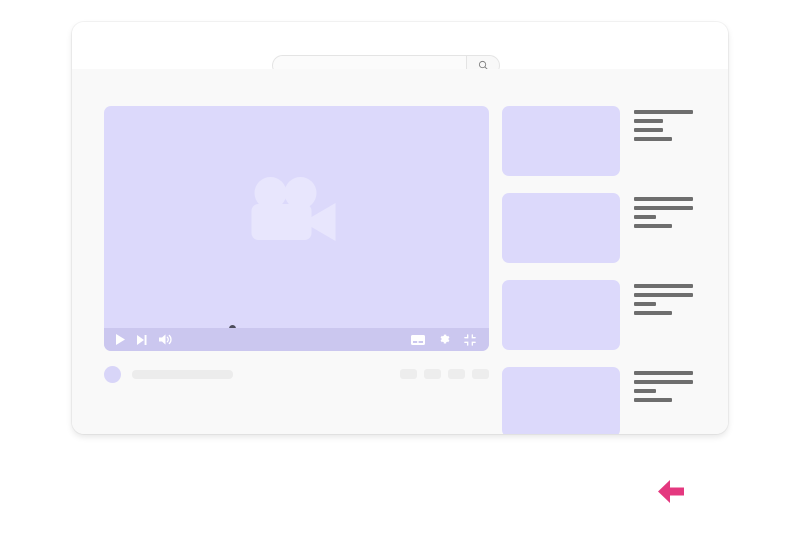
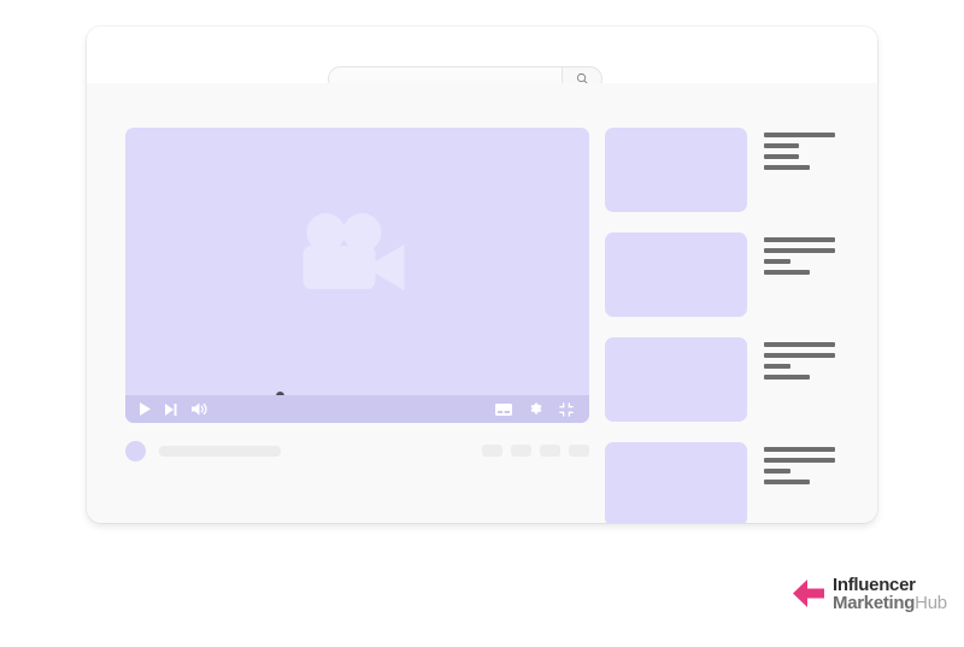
+ Influencer
+ MarketingHub
